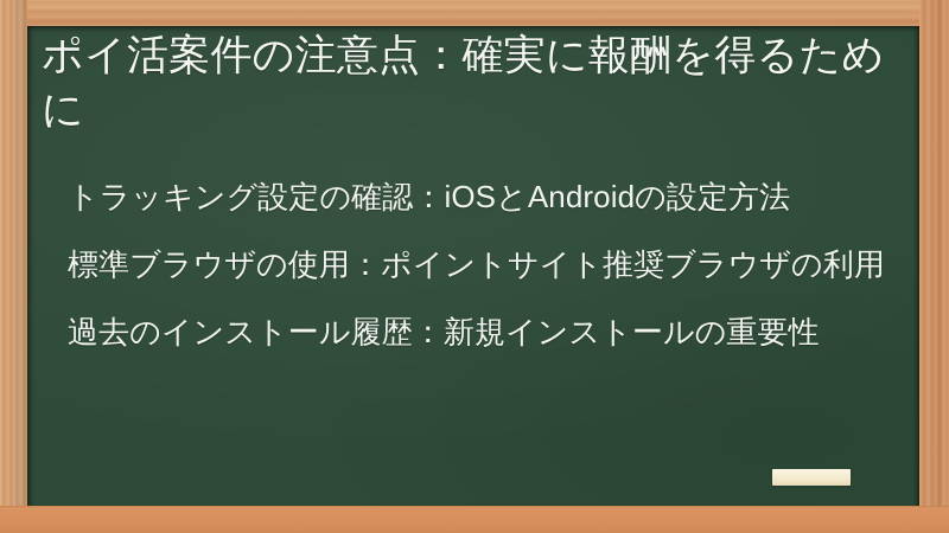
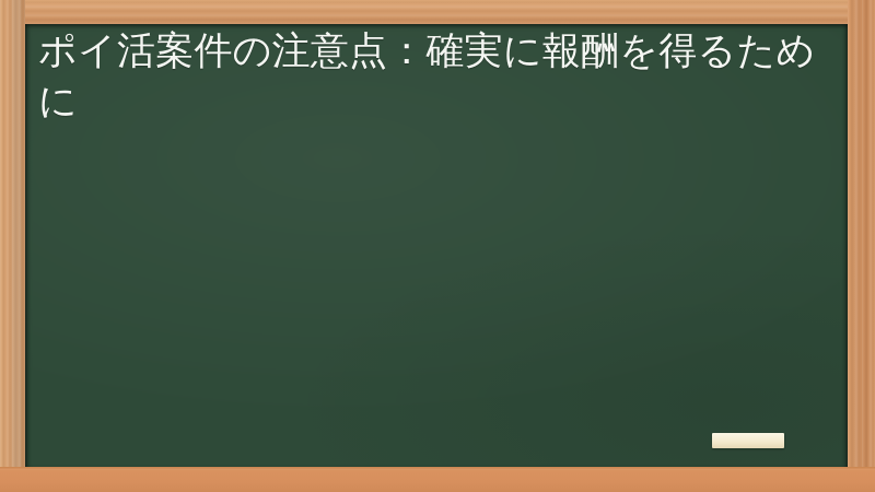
  ポイ活案件の注意点：確実に報酬を得るために
- トラッキング設定の確認：iOSとAndroidの設定方法
- 標準ブラウザの使用：ポイントサイト推奨ブラウザの利用
- 過去のインストール履歴：新規インストールの重要性
